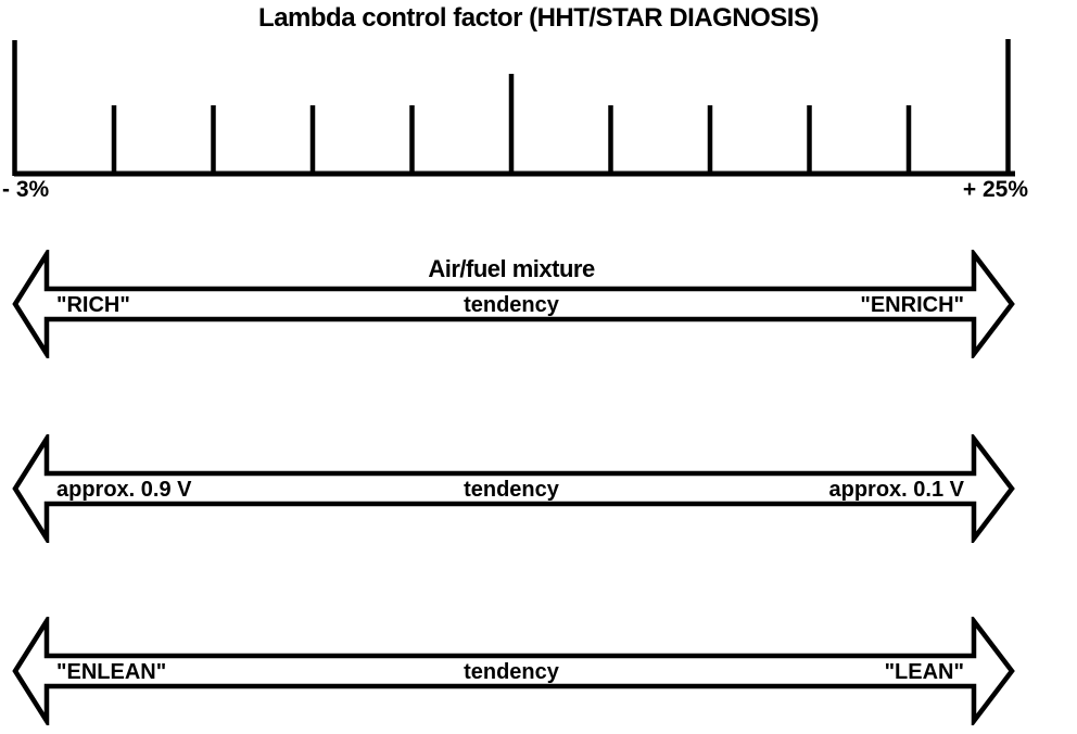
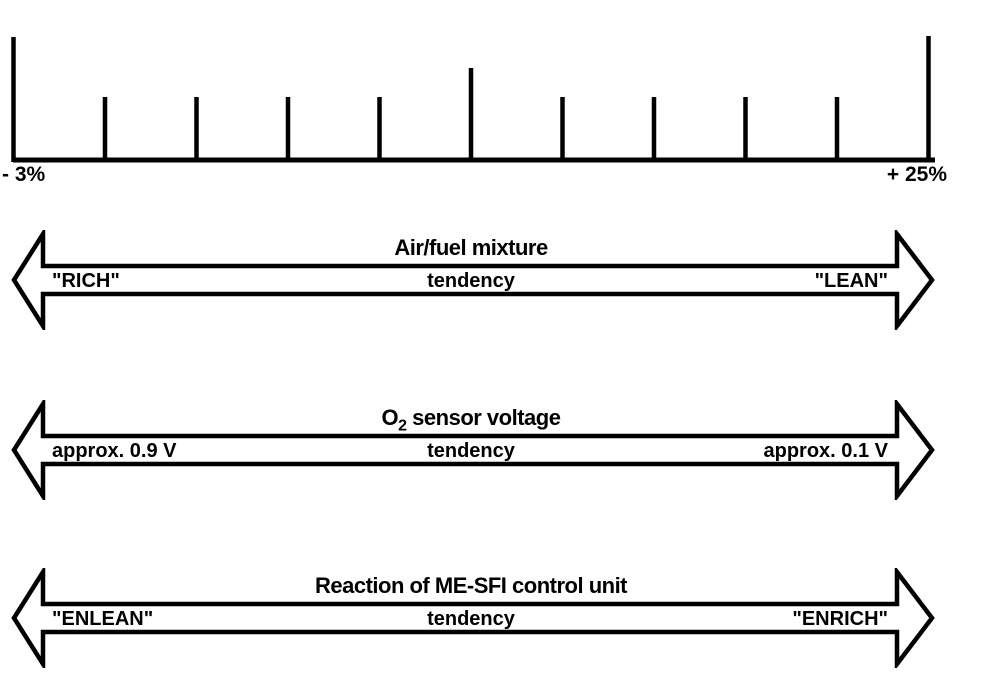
- Lambda control factor (HHT/STAR DIAGNOSIS)
  - 3%
  + 25%
  Air/fuel mixture
  "RICH"
  tendency
- "ENRICH"
+ "LEAN"
+ O2 sensor voltage
  approx. 0.9 V
  tendency
  approx. 0.1 V
+ Reaction of ME-SFI control unit
  "ENLEAN"
  tendency
- "LEAN"
+ "ENRICH"
